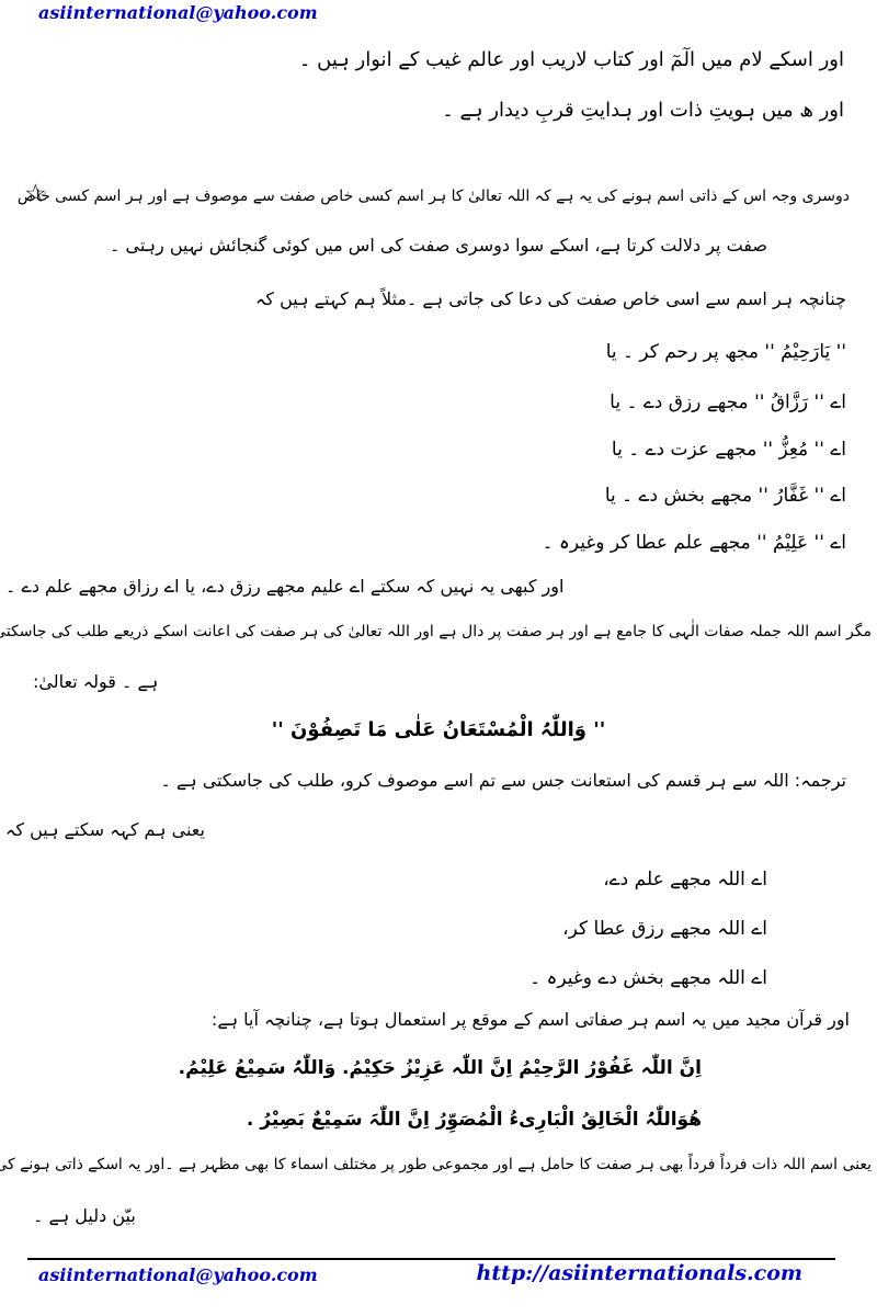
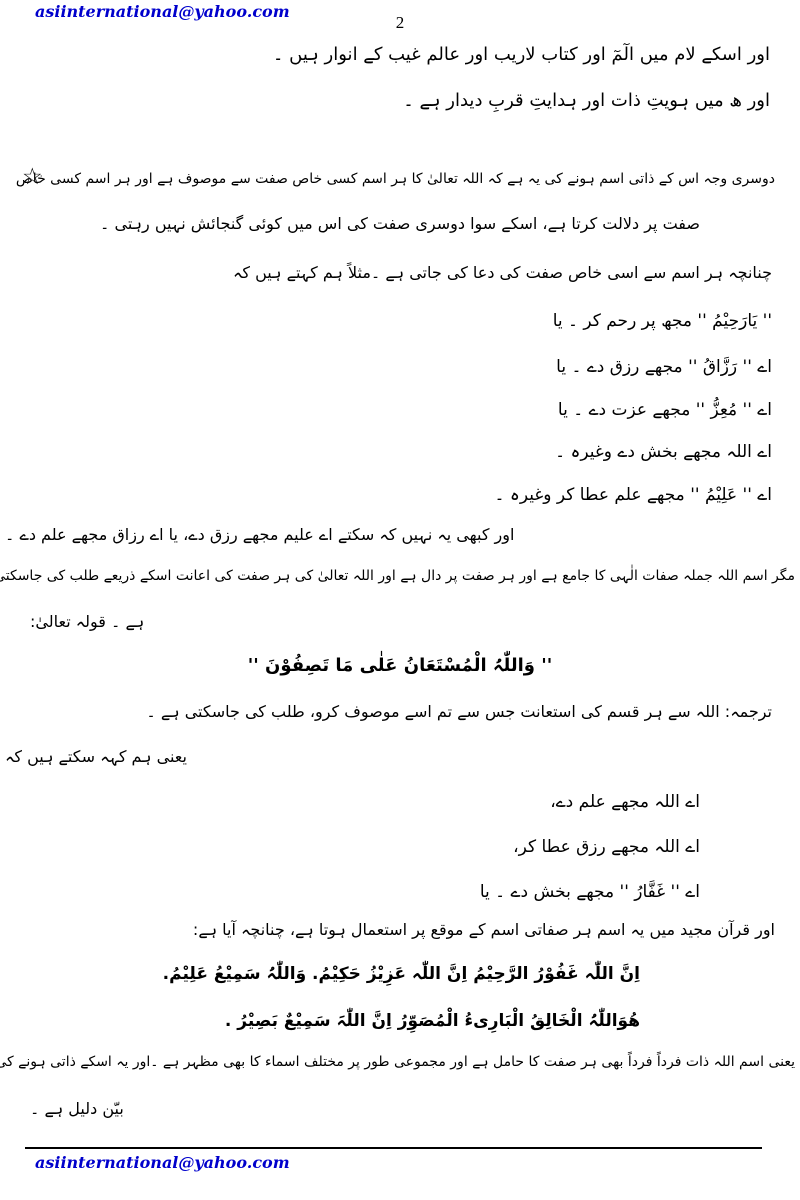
  asiinternational@yahoo.com
+ 2
  ☆
  اور اسکے لام میں الٓمٓ اور کتاب لاریب اور عالم غیب کے انوار ہیں ۔
  اور ھ میں ہویتِ ذات اور ہدایتِ قربِ دیدار ہے ۔
  دوسری وجہ اس کے ذاتی اسم ہونے کی یہ ہے کہ اللہ تعالیٰ کا ہر اسم کسی خاص صفت سے موصوف ہے اور ہر اسم کسی خاص
  صفت پر دلالت کرتا ہے، اسکے سوا دوسری صفت کی اس میں کوئی گنجائش نہیں رہتی ۔
  چنانچہ ہر اسم سے اسی خاص صفت کی دعا کی جاتی ہے ۔مثلاً ہم کہتے ہیں کہ
  '' یَارَحِیْمُ '' مجھ پر رحم کر ۔ یا
  اے '' رَزَّاقُ '' مجھے رزق دے ۔ یا
  اے '' مُعِزُّ '' مجھے عزت دے ۔ یا
- اے '' غَفَّارُ '' مجھے بخش دے ۔ یا
+ اے اللہ مجھے بخش دے وغیرہ ۔
  اے '' عَلِیْمُ '' مجھے علم عطا کر وغیرہ ۔
  اور کبھی یہ نہیں کہ سکتے اے علیم مجھے رزق دے، یا اے رزاق مجھے علم دے ۔
  مگر اسم اللہ جملہ صفات الٰہی کا جامع ہے اور ہر صفت پر دال ہے اور اللہ تعالیٰ کی ہر صفت کی اعانت اسکے ذریعے طلب کی جاسکت
  ہے ۔ قولہ تعالیٰ:
  '' وَاللّٰہُ الْمُسْتَعَانُ عَلٰی مَا تَصِفُوْنَ ''
  ترجمہ: اللہ سے ہر قسم کی استعانت جس سے تم اسے موصوف کرو، طلب کی جاسکتی ہے ۔
  یعنی ہم کہہ سکتے ہیں کہ
  اے اللہ مجھے علم دے،
  اے اللہ مجھے رزق عطا کر،
- اے اللہ مجھے بخش دے وغیرہ ۔
+ اے '' غَفَّارُ '' مجھے بخش دے ۔ یا
  اور قرآن مجید میں یہ اسم ہر صفاتی اسم کے موقع پر استعمال ہوتا ہے، چنانچہ آیا ہے:
  اِنَّ اللّٰہ غَفُوْرُ الرَّحِیْمُ اِنَّ اللّٰہ عَزِیْزُ حَکِیْمُ. وَاللّٰہُ سَمِیْعُ عَلِیْمُ.
  ھُوَاللّٰہُ الْخَالِقُ الْبَارِیءُ الْمُصَوِّرُ اِنَّ اللّٰہَ سَمِیْعٌ بَصِیْرُ .
  یعنی اسم اللہ ذات فرداً فرداً بھی ہر صفت کا حامل ہے اور مجموعی طور پر مختلف اسماء کا بھی مظہر ہے ۔اور یہ اسکے ذاتی ہونے کی
  بیّن دلیل ہے ۔
  asiinternational@yahoo.com
- http://asiinternationals.com
